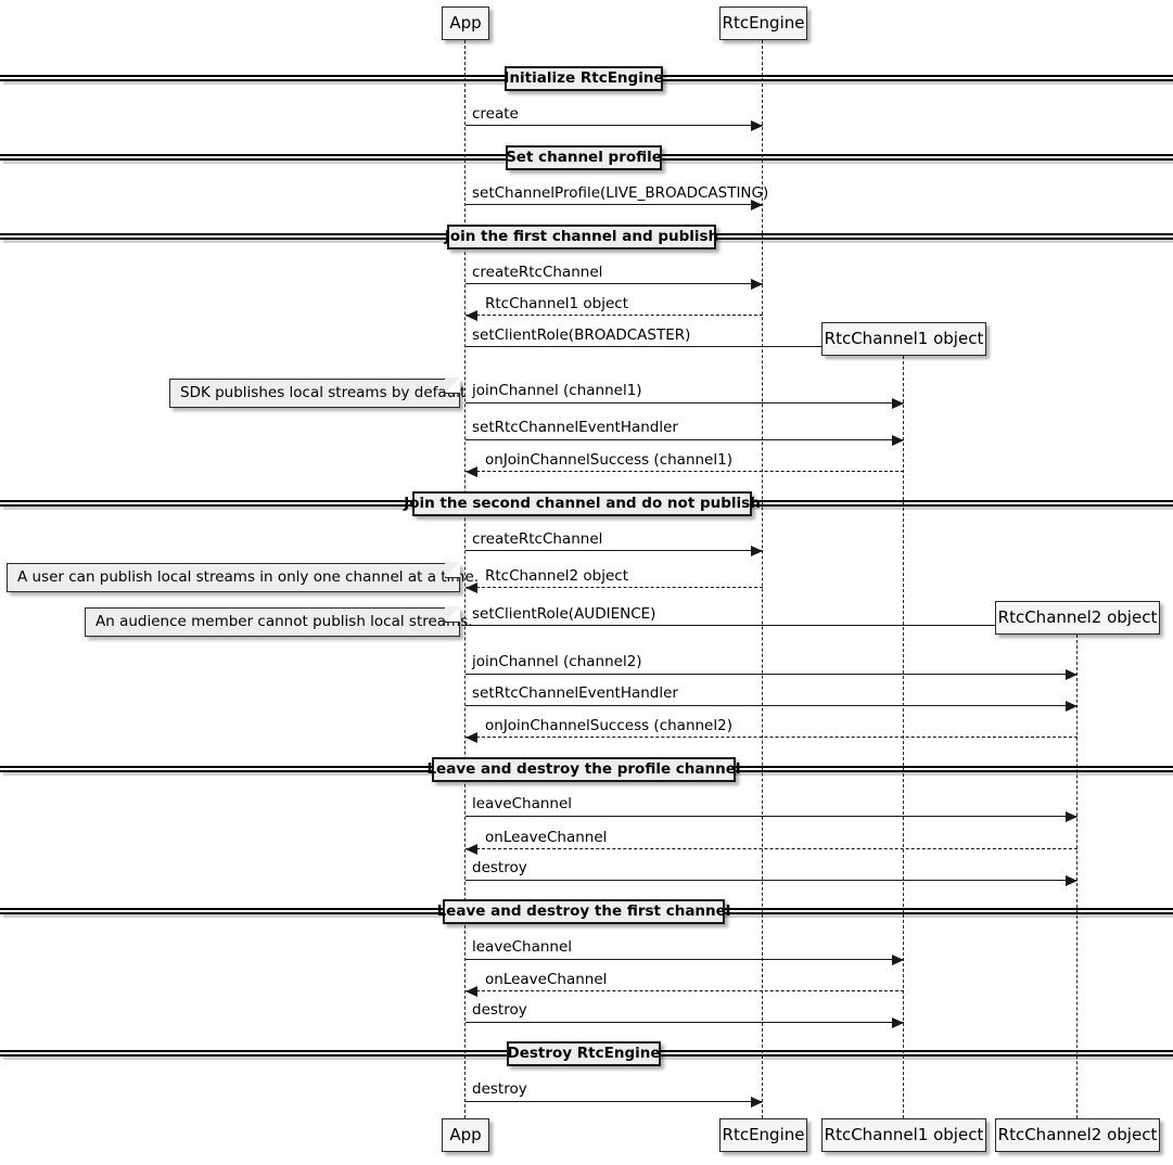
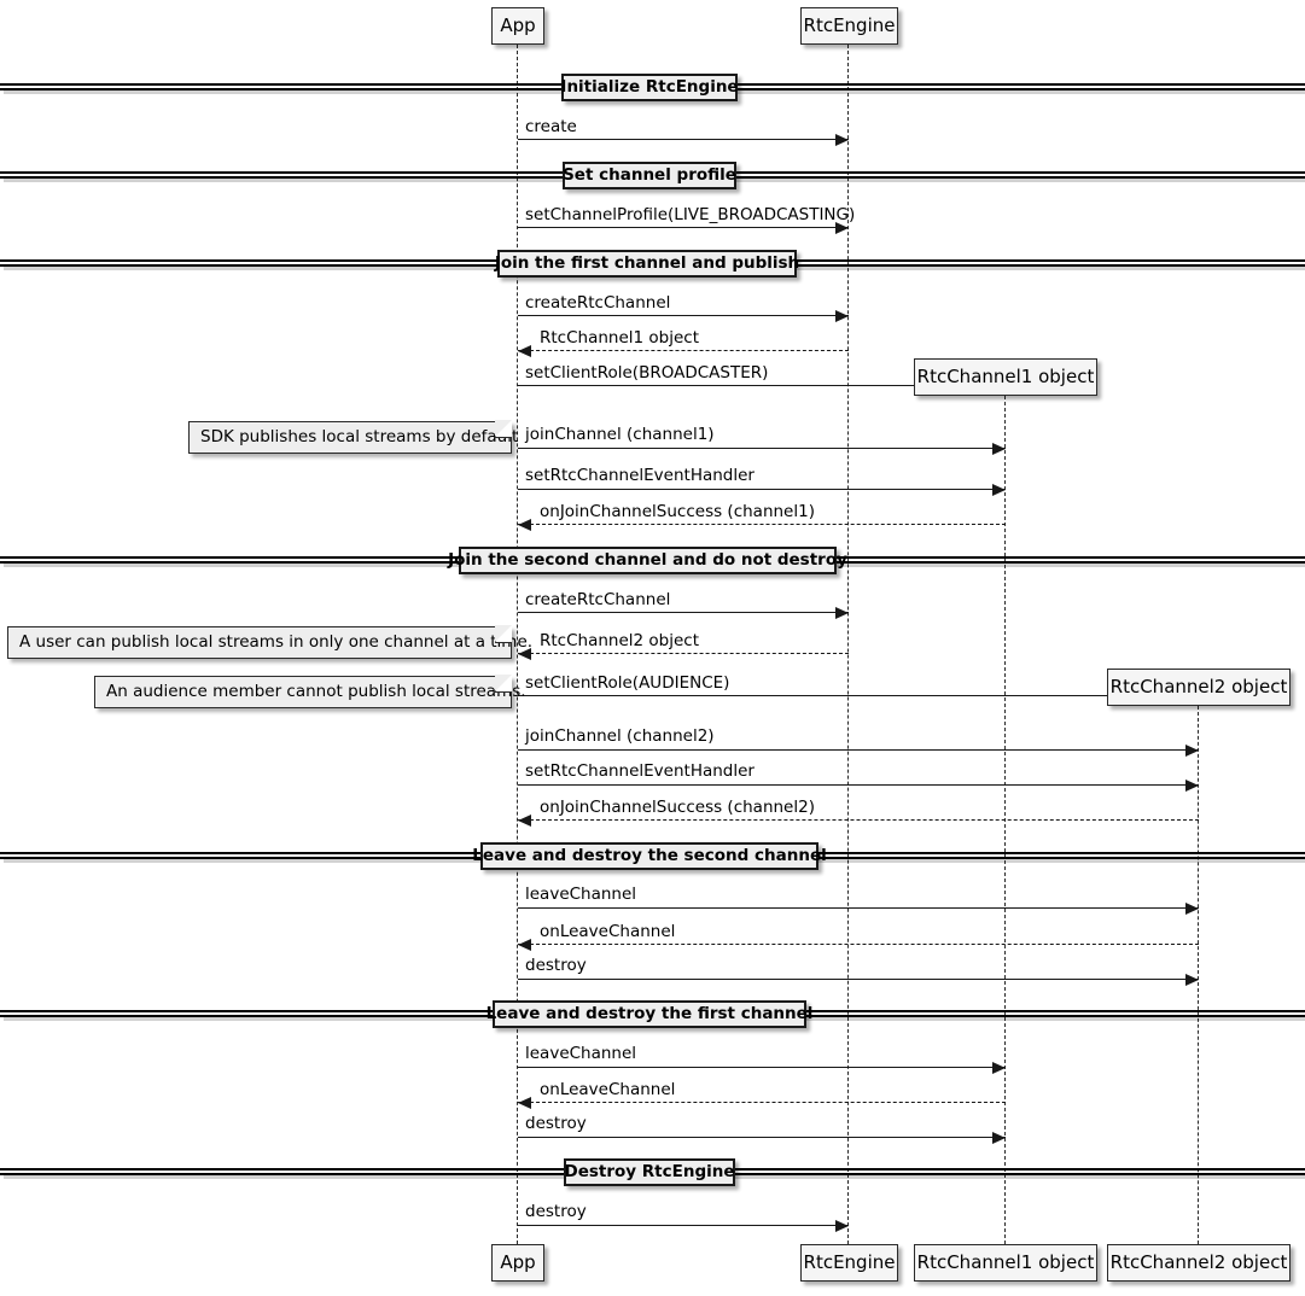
  Initialize RtcEngine
  Set channel profile
  Join the first channel and publish
- Join the second channel and do not publish
+ Join the second channel and do not destroy
- Leave and destroy the profile channel
+ Leave and destroy the second channel
  Leave and destroy the first channel
  Destroy RtcEngine
  create
  setChannelProfile(LIVE_BROADCASTING)
  createRtcChannel
  RtcChannel1 object
  setClientRole(BROADCASTER)
  joinChannel (channel1)
  setRtcChannelEventHandler
  onJoinChannelSuccess (channel1)
  createRtcChannel
  RtcChannel2 object
  setClientRole(AUDIENCE)
  joinChannel (channel2)
  setRtcChannelEventHandler
  onJoinChannelSuccess (channel2)
  leaveChannel
  onLeaveChannel
  destroy
  leaveChannel
  onLeaveChannel
  destroy
  destroy
  App
  App
  RtcEngine
  RtcEngine
  RtcChannel1 object
  RtcChannel1 object
  RtcChannel2 object
  RtcChannel2 object
  SDK publishes local streams by defat
  A user can publish local streams in only one channel at a te.
  An audience member cannot publish local streas.
